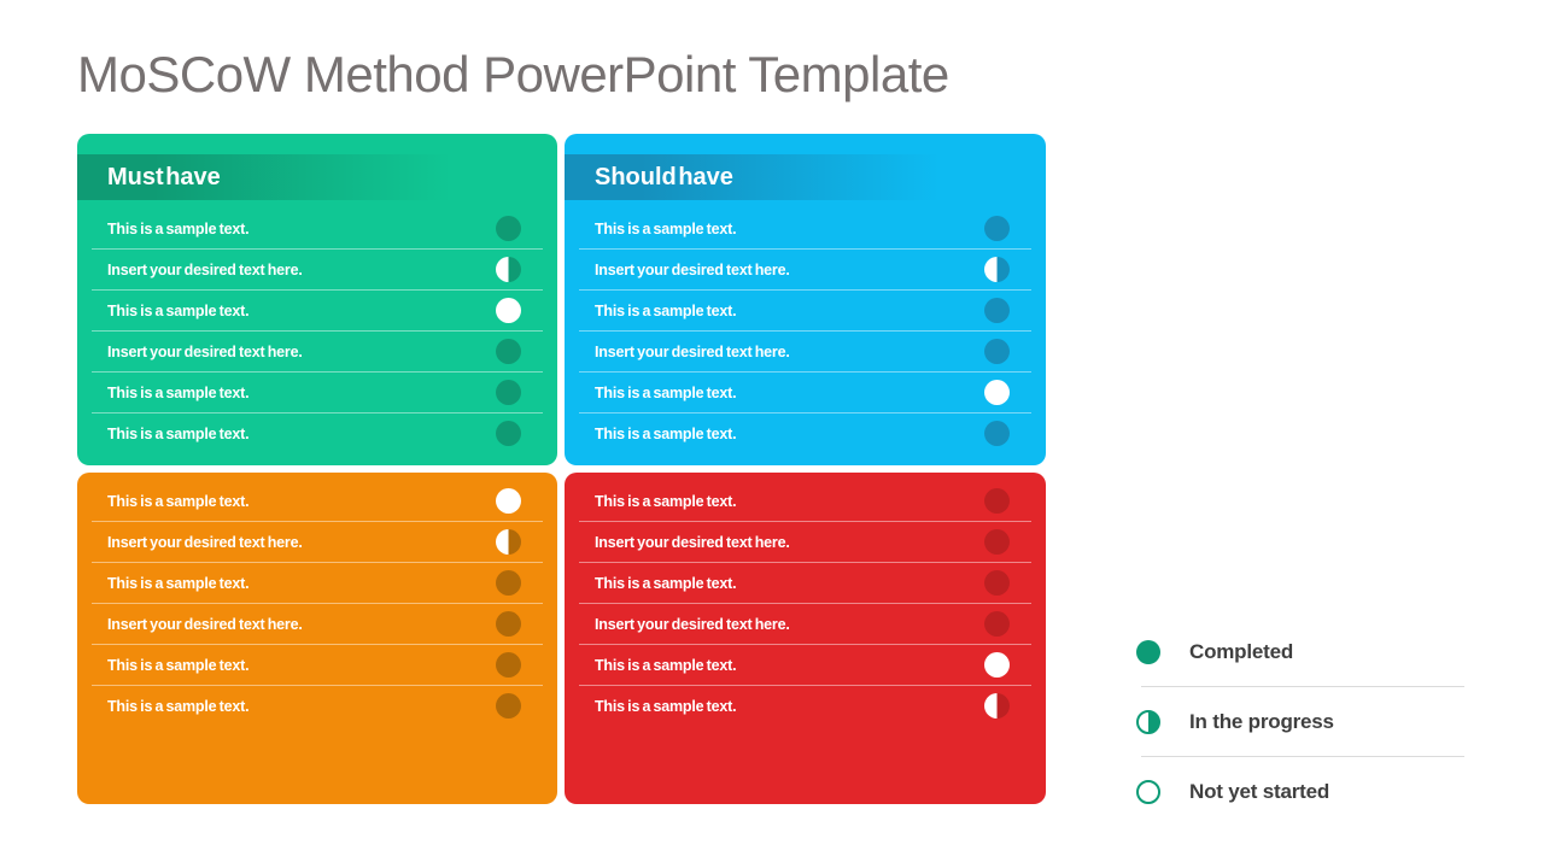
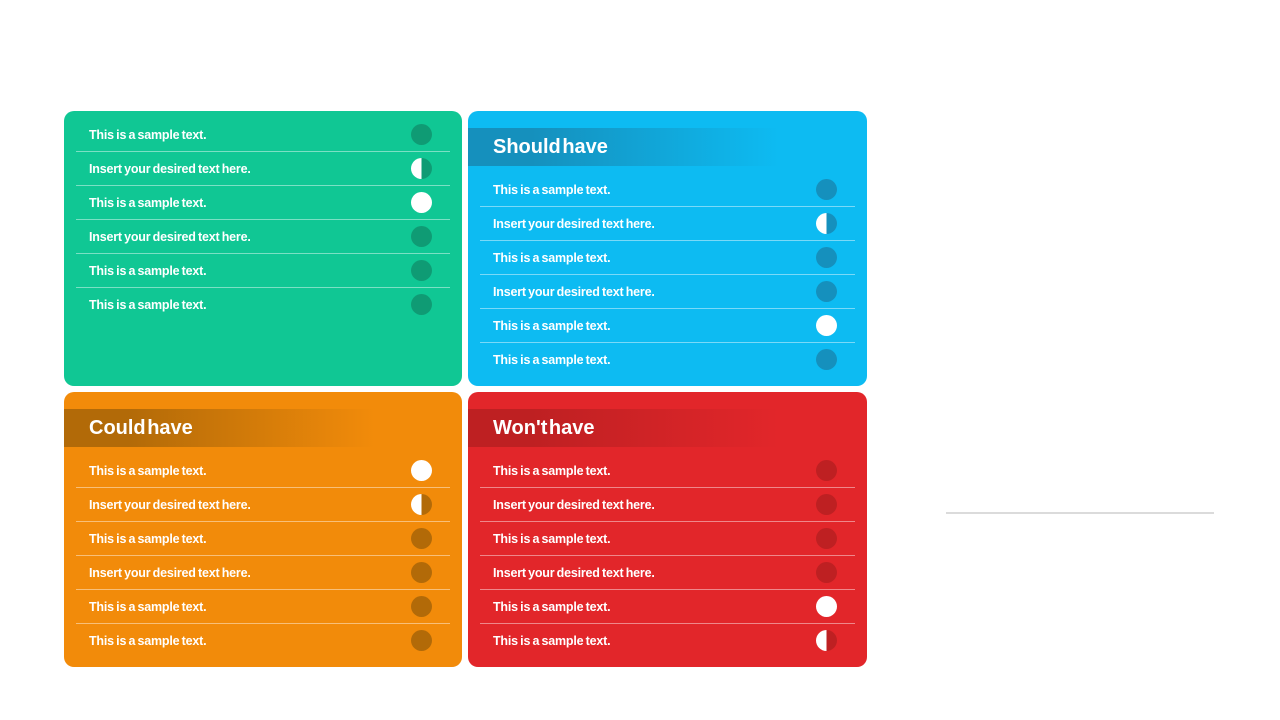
- MoSCoW Method PowerPoint Template
- Must have
  This is a sample text.
  Insert your desired text here.
  This is a sample text.
  Insert your desired text here.
  This is a sample text.
  This is a sample text.
  Should have
  This is a sample text.
  Insert your desired text here.
  This is a sample text.
  Insert your desired text here.
  This is a sample text.
  This is a sample text.
+ Could have
  This is a sample text.
  Insert your desired text here.
  This is a sample text.
  Insert your desired text here.
  This is a sample text.
  This is a sample text.
+ Won't have
  This is a sample text.
  Insert your desired text here.
  This is a sample text.
  Insert your desired text here.
  This is a sample text.
  This is a sample text.
- Completed
- In the progress
- Not yet started
